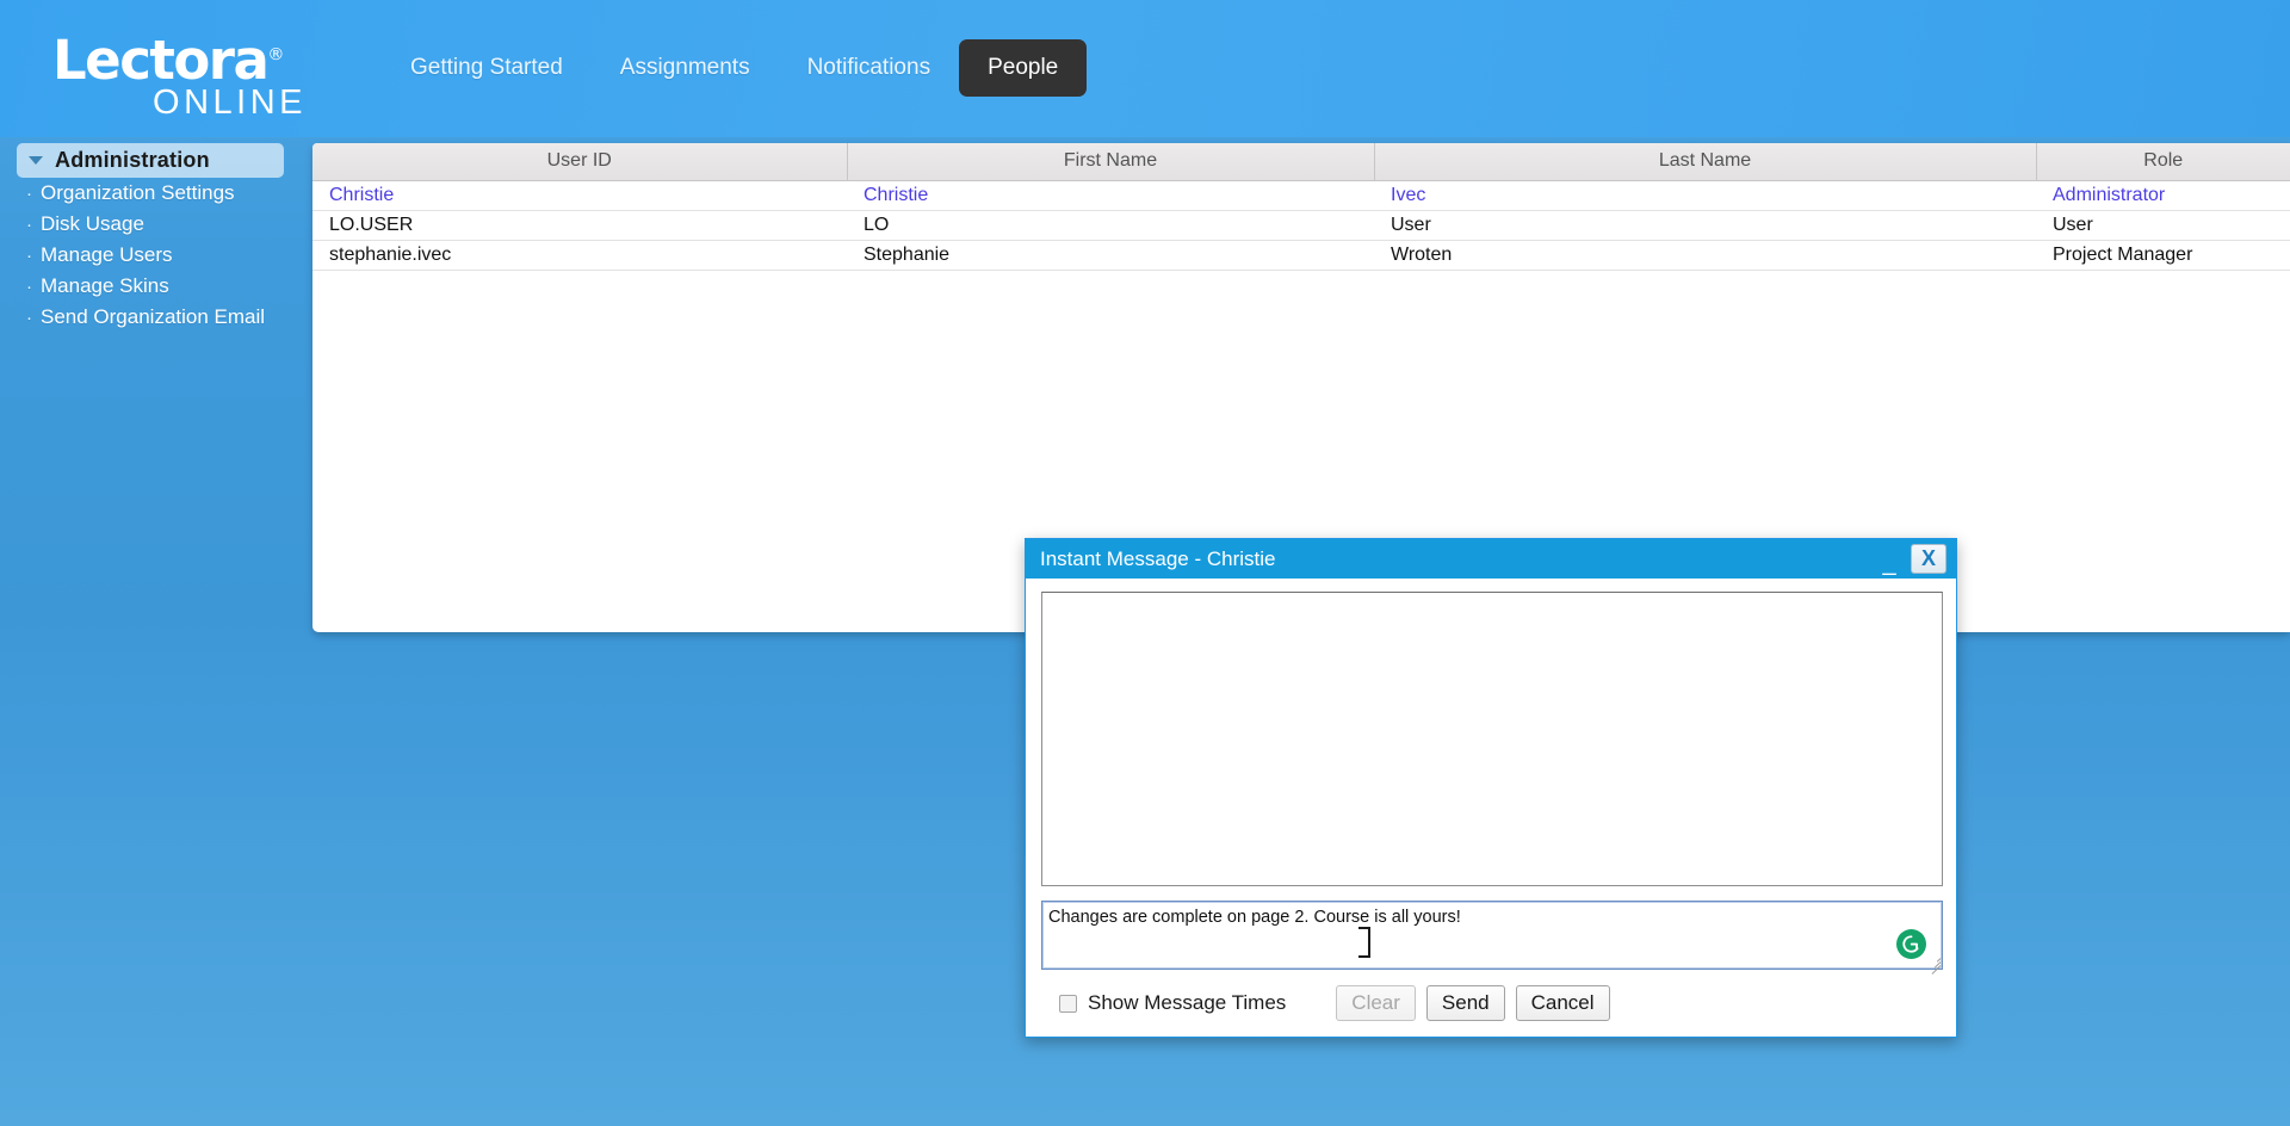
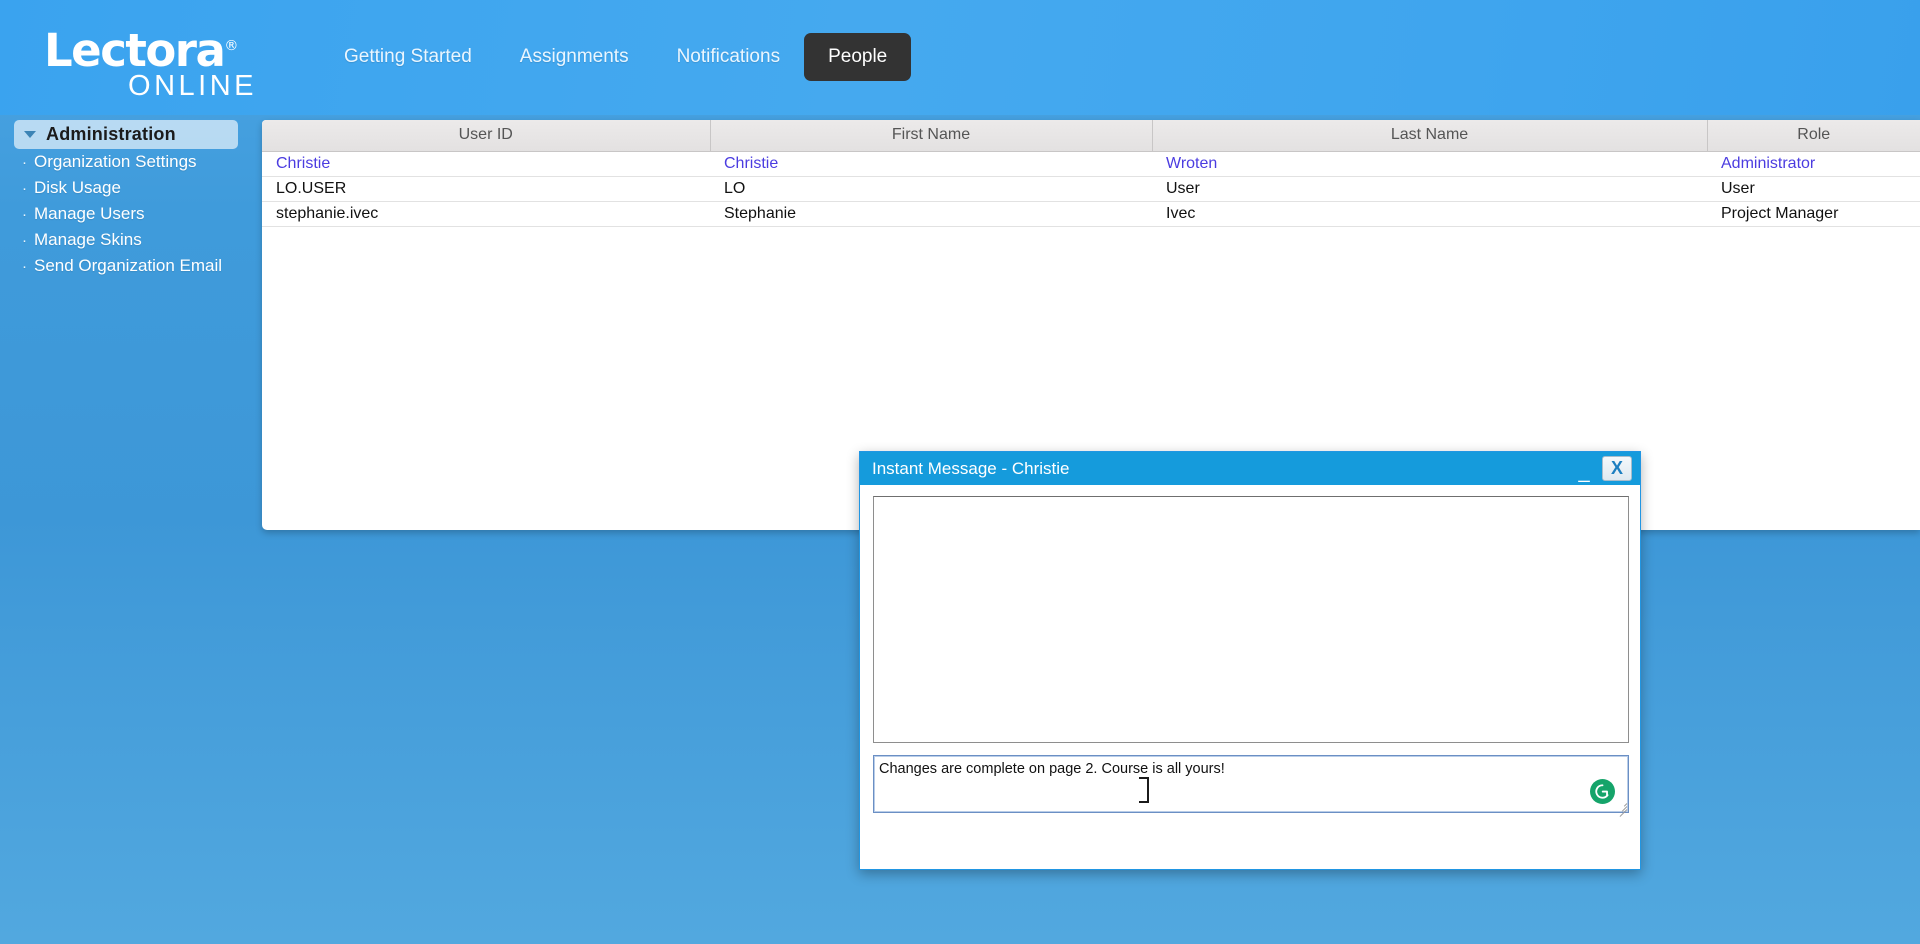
  Lectora®
  ONLINE
  Getting Started
  Assignments
  Notifications
  People
  Administration
  ·
  Organization Settings
  ·
  Disk Usage
  ·
  Manage Users
  ·
  Manage Skins
  ·
  Send Organization Email
  User ID	First Name	Last Name	Role
- Christie	Christie	Ivec	Administrator
+ Christie	Christie	Wroten	Administrator
  LO.USER	LO	User	User
- stephanie.ivec	Stephanie	Wroten	Project Manager
+ stephanie.ivec	Stephanie	Ivec	Project Manager
  Instant Message - Christie
  _
  X
  Changes are complete on page 2. Course is all yours!
- Show Message Times
- Clear
- Send
- Cancel
